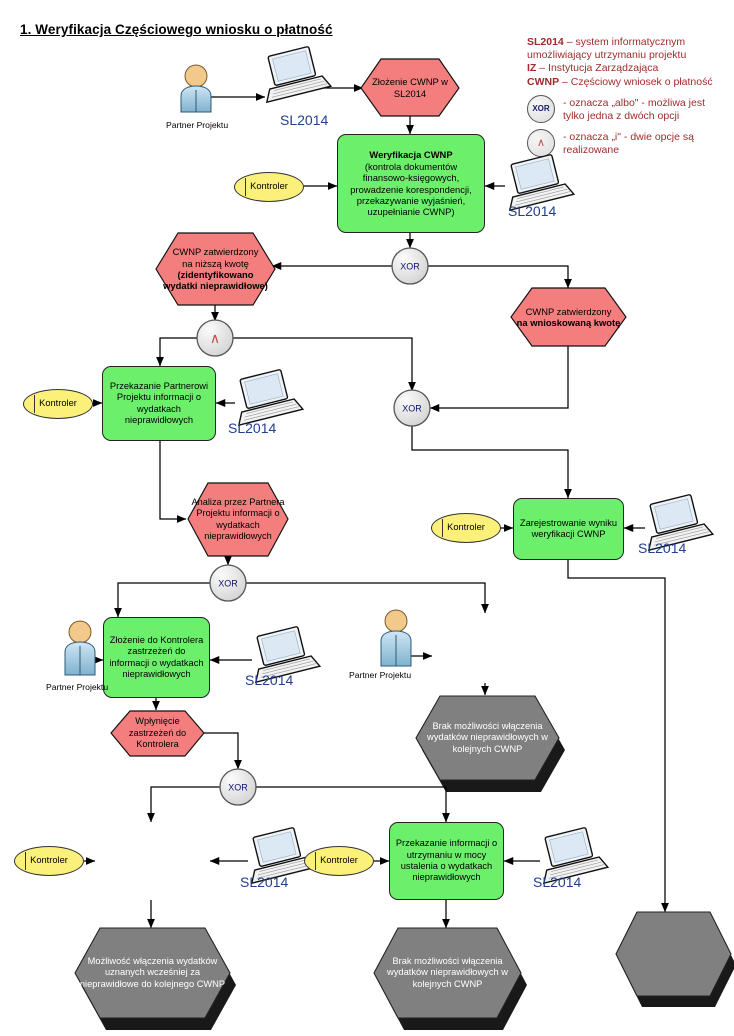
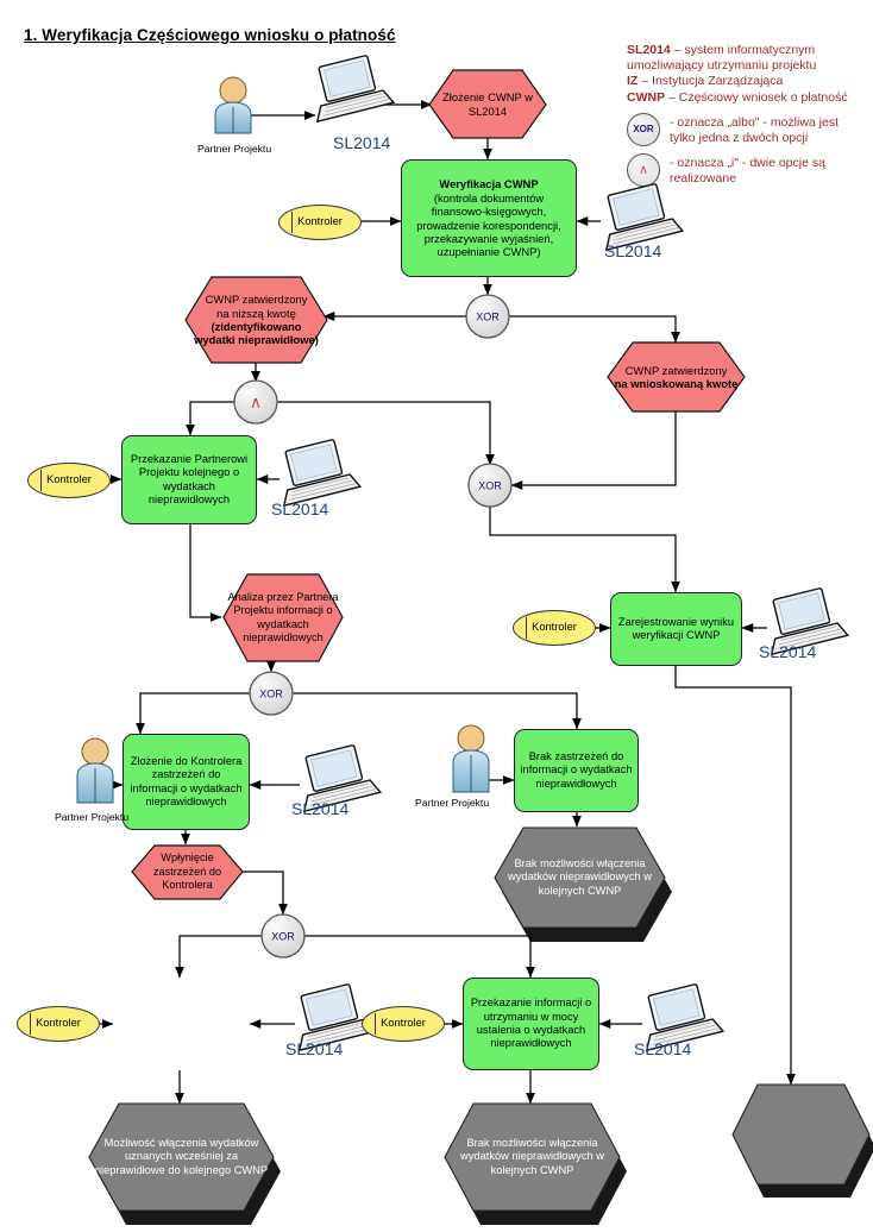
  1. Weryfikacja Częściowego wniosku o płatność
  SL2014 – system informatycznym umożliwiający utrzymaniu projektu
  IZ – Instytucja Zarządzająca
  CWNP – Częściowy wniosek o płatność
  XOR
  - oznacza „albo" - możliwa jest tylko jedna z dwóch opcji
  ∧
  - oznacza „i" - dwie opcje są realizowane
  XOR
  ∧
  XOR
  XOR
  XOR
  Złożenie CWNP w SL2014
  CWNP zatwierdzony
  na niższą kwotę
  (zidentyfikowano wydatki nieprawidłowe)
  CWNP zatwierdzony
  na wnioskowaną kwotę
  Analiza przez Partnera Projektu informacji o wydatkach nieprawidłowych
  Wpłynięcie zastrzeżeń do Kontrolera
  Brak możliwości włączenia wydatków nieprawidłowych w kolejnych CWNP
  Możliwość włączenia wydatków uznanych wcześniej za nieprawidłowe do kolejnego CWNP
  Brak możliwości włączenia wydatków nieprawidłowych w kolejnych CWNP
  Weryfikacja CWNP
  (kontrola dokumentów finansowo-księgowych, prowadzenie korespondencji, przekazywanie wyjaśnień, uzupełnianie CWNP)
- Przekazanie Partnerowi Projektu informacji o wydatkach nieprawidłowych
+ Przekazanie Partnerowi Projektu kolejnego o wydatkach nieprawidłowych
  Zarejestrowanie wyniku weryfikacji CWNP
  Złożenie do Kontrolera zastrzeżeń do informacji o wydatkach nieprawidłowych
+ Brak zastrzeżeń do informacji o wydatkach nieprawidłowych
  Przekazanie informacji o utrzymaniu w mocy ustalenia o wydatkach nieprawidłowych
  Kontroler
  Kontroler
  Kontroler
  Kontroler
  Kontroler
  SL2014
  SL2014
  SL2014
  SL2014
  SL2014
  SL2014
  SL2014
  Partner Projektu
  Partner Projektu
  Partner Projektu
